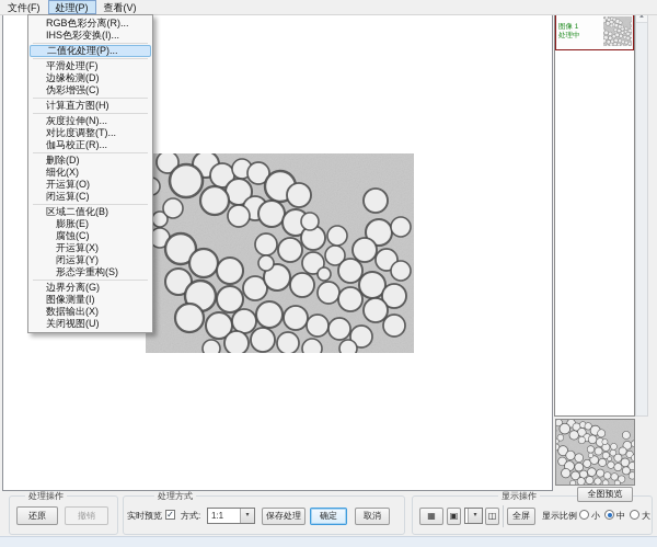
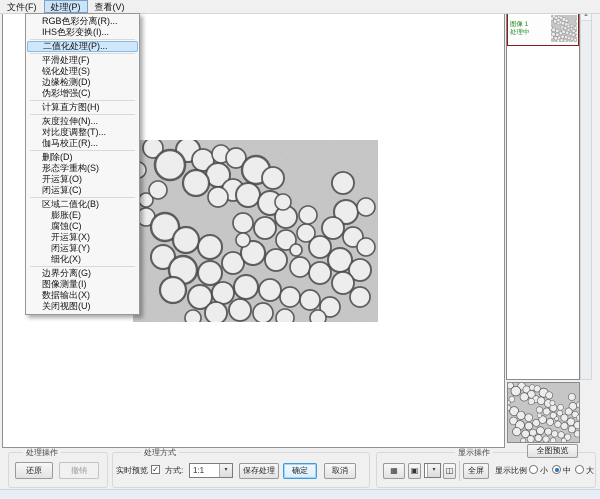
  文件(F)
  处理(P)
  查看(V)
  RGB色彩分离(R)...
  IHS色彩变换(I)...
  二值化处理(P)...
  平滑处理(F)
+ 锐化处理(S)
  边缘检测(D)
  伪彩增强(C)
  计算直方图(H)
  灰度拉伸(N)...
  对比度调整(T)...
  伽马校正(R)...
  删除(D)
- 细化(X)
+ 形态学重构(S)
  开运算(O)
  闭运算(C)
  区域二值化(B)
  膨胀(E)
  腐蚀(C)
  开运算(X)
  闭运算(Y)
- 形态学重构(S)
+ 细化(X)
  边界分离(G)
  图像测量(I)
  数据输出(X)
  关闭视图(U)
  全图预览
  处理操作
  还原
  撤销
  处理方式
  实时预览
  ✓
  方式:
  1:1
  保存处理
  确定
  取消
  显示操作
  ▦
  ▣
  ◫
  全屏
  显示比例
  小
  中
  大
